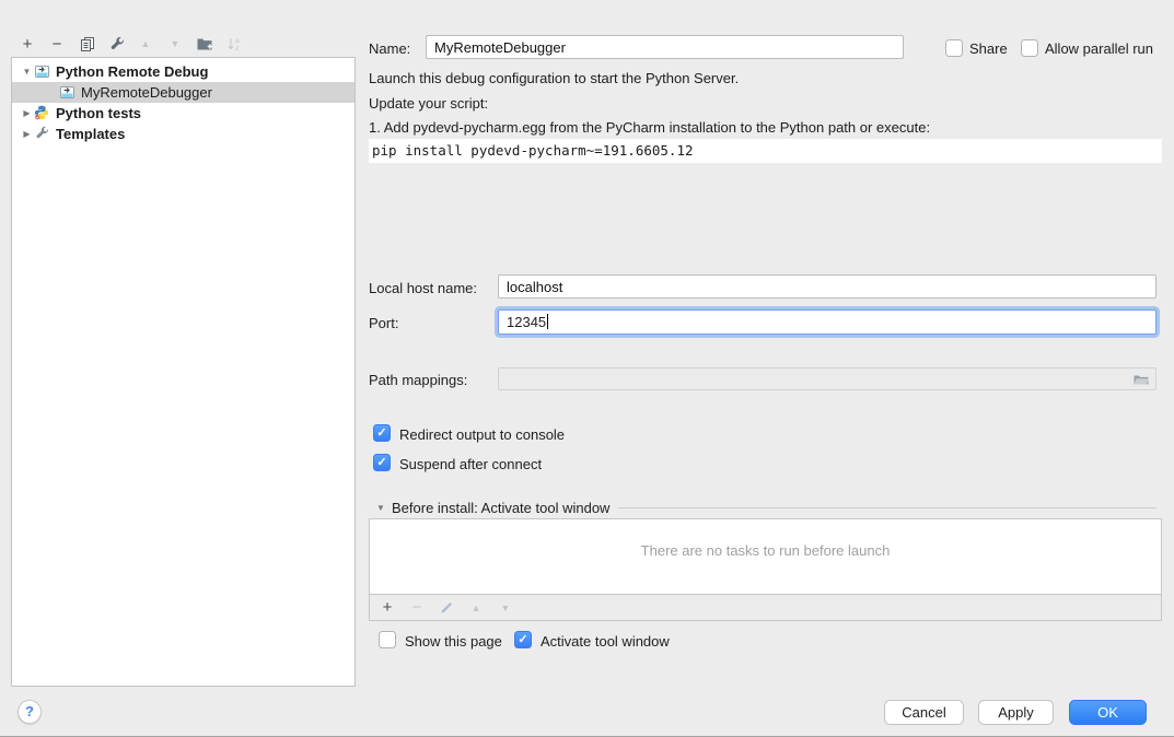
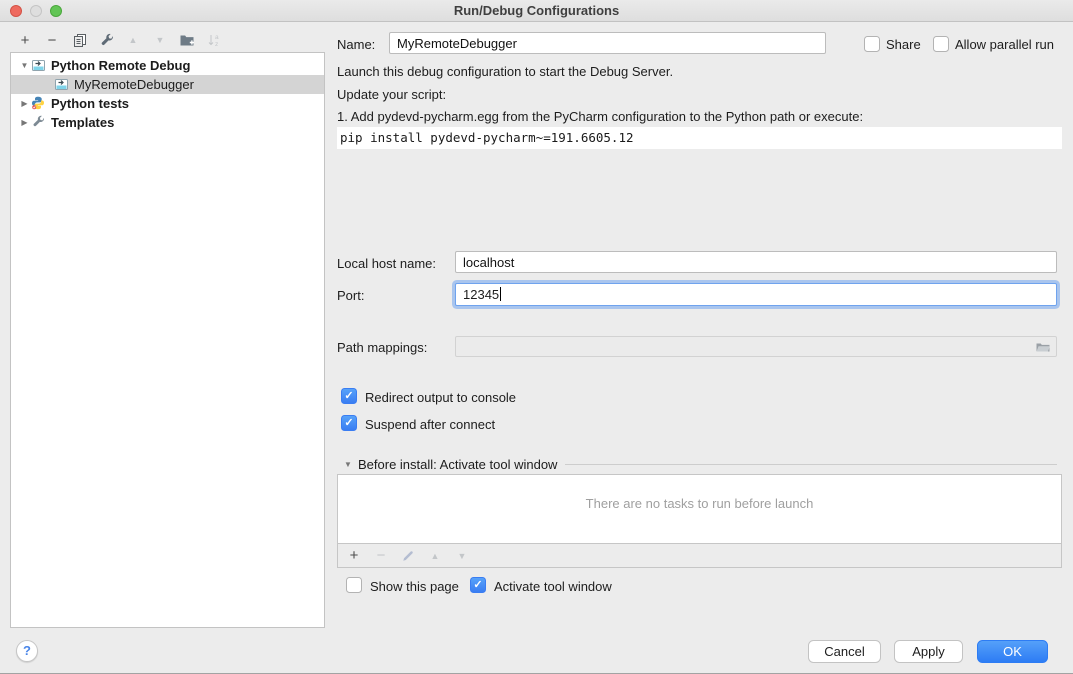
+ Run/Debug Configurations
  +
  −
  ▲
  ▼
  ▼
  Python Remote Debug
  MyRemoteDebugger
  ▶
  Python tests
  ▶
  Templates
  Name:
  MyRemoteDebugger
  Share
  Allow parallel run
- Launch this debug configuration to start the Python Server.
+ Launch this debug configuration to start the Debug Server.
  Update your script:
- 1. Add pydevd-pycharm.egg from the PyCharm installation to the Python path or execute:
+ 1. Add pydevd-pycharm.egg from the PyCharm configuration to the Python path or execute:
  pip install pydevd-pycharm~=191.6605.12
  Local host name:
  localhost
  Port:
  12345
  Path mappings:
  Redirect output to console
  Suspend after connect
  ▼
  Before install: Activate tool window
  There are no tasks to run before launch
  +
  ▲
  ▼
  Show this page
  Activate tool window
  ?
  Cancel
  Apply
  OK
